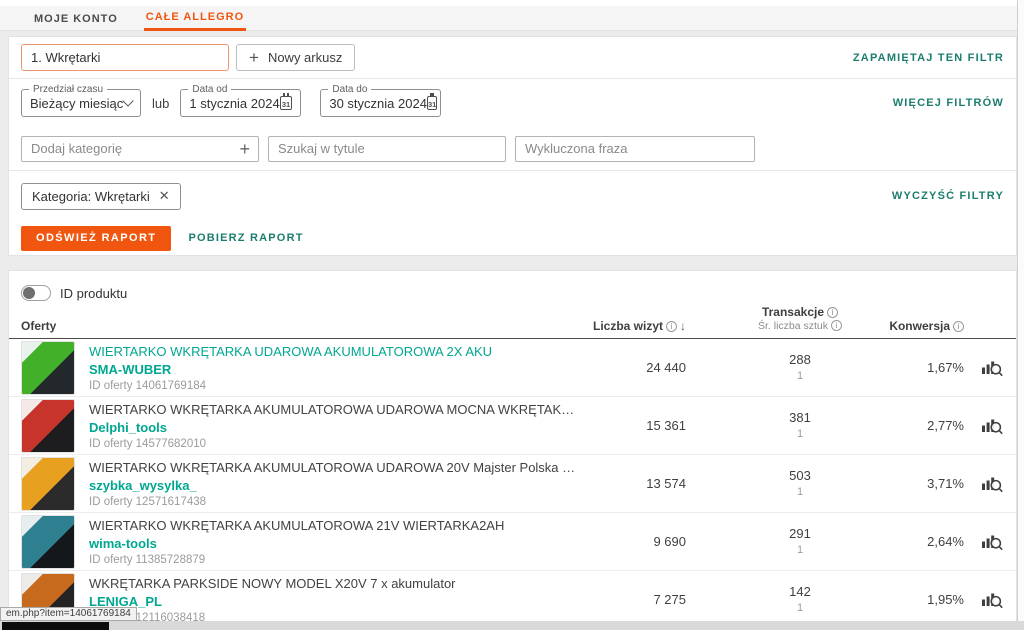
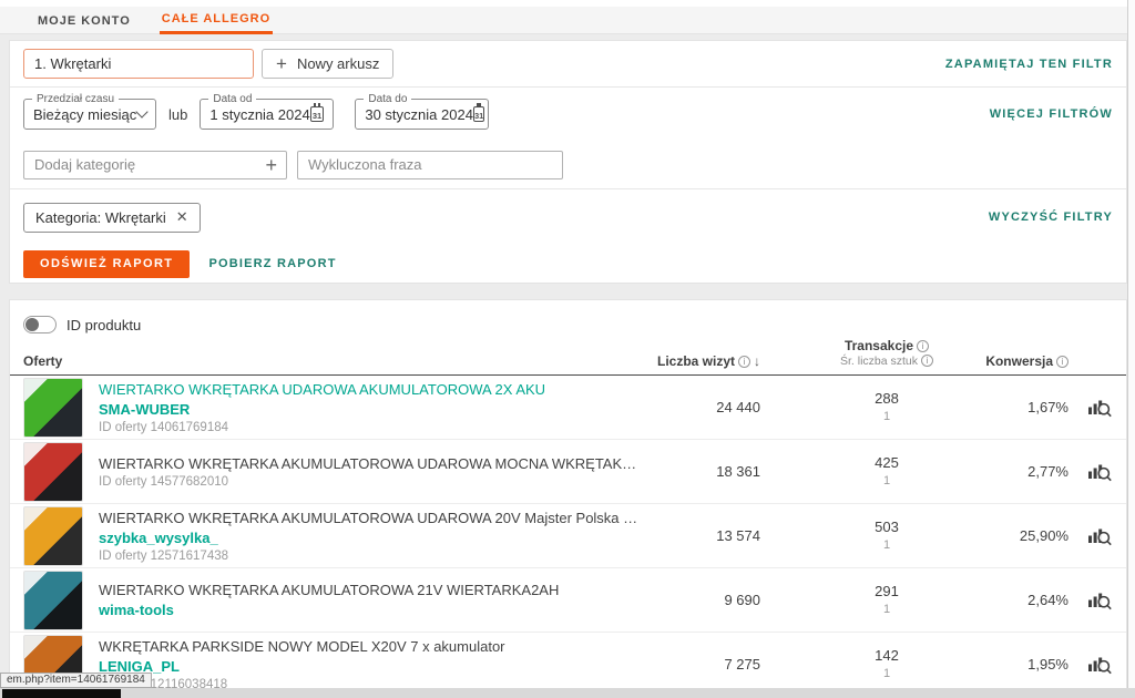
  MOJE KONTO
  CAŁE ALLEGRO
  1. Wkrętarki
  +
  Nowy arkusz
  ZAPAMIĘTAJ TEN FILTR
  Przedział czasu
  Bieżący miesiąc
  lub
  Data od
  1 stycznia 2024
  31
  Data do
  30 stycznia 2024
  31
  WIĘCEJ FILTRÓW
  Dodaj kategorię
  +
- Szukaj w tytule
  Wykluczona fraza
  Kategoria: Wkrętarki
  ✕
  WYCZYŚĆ FILTRY
  ODŚWIEŻ RAPORT
  POBIERZ RAPORT
  ID produktu
  Oferty
  Liczba wizyt ↓
  Transakcje
  Śr. liczba sztuk
  Konwersja
  WIERTARKO WKRĘTARKA UDAROWA AKUMULATOROWA 2X AKU
  SMA-WUBER
  ID oferty 14061769184
  24 440
  288
  1
  1,67%
  WIERTARKO WKRĘTARKA AKUMULATOROWA UDAROWA MOCNA WKRĘTAK Z
- Delphi_tools
  ID oferty 14577682010
- 15 361
+ 18 361
- 381
+ 425
  1
  2,77%
  WIERTARKO WKRĘTARKA AKUMULATOROWA UDAROWA 20V Majster Polska m
  szybka_wysylka_
  ID oferty 12571617438
  13 574
  503
  1
- 3,71%
+ 25,90%
  WIERTARKO WKRĘTARKA AKUMULATOROWA 21V WIERTARKA2AH
  wima-tools
- ID oferty 11385728879
  9 690
  291
  1
  2,64%
  WKRĘTARKA PARKSIDE NOWY MODEL X20V 7 x akumulator
  LENIGA_PL
  7 275
  142
  1
  1,95%
  em.php?item=14061769184
